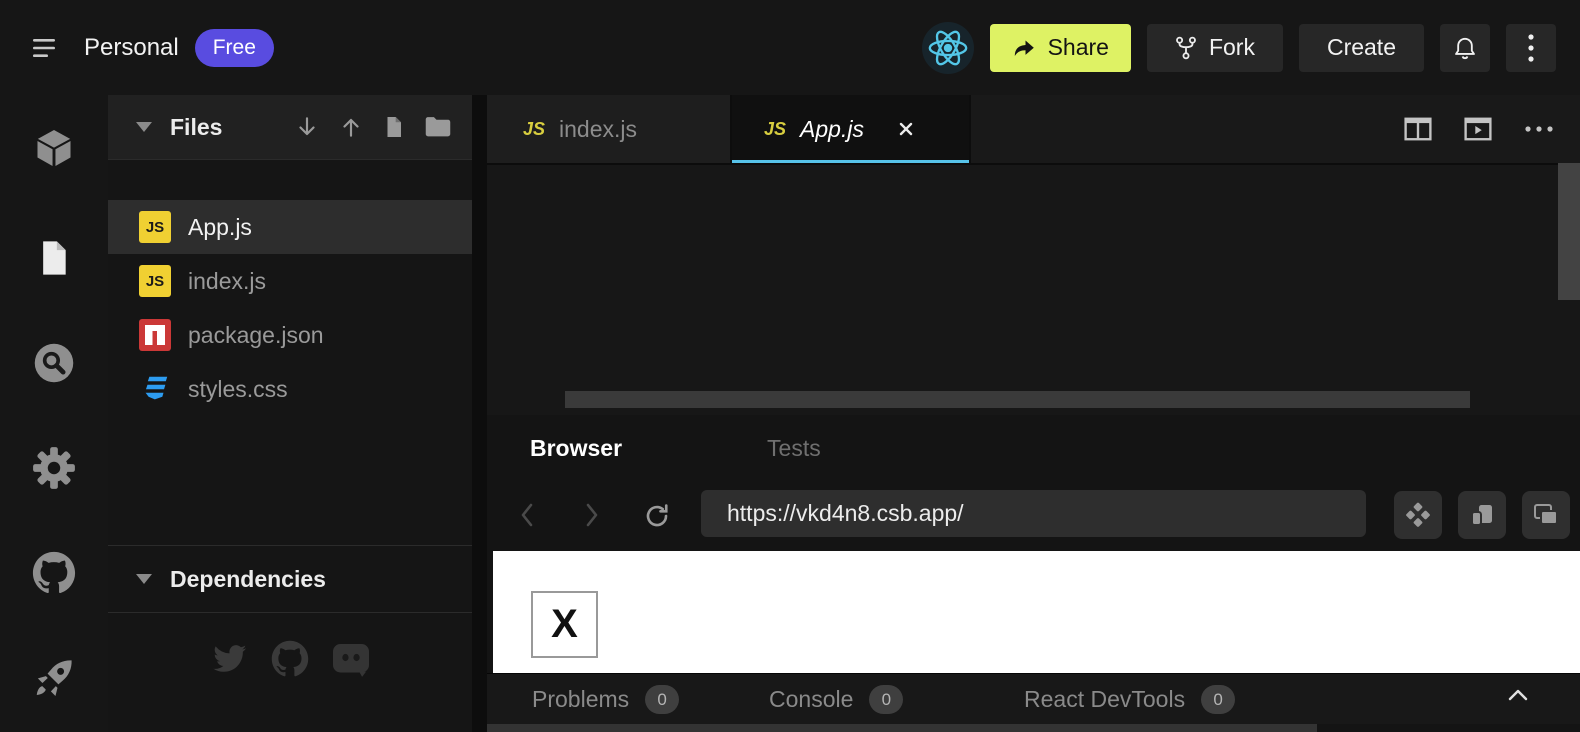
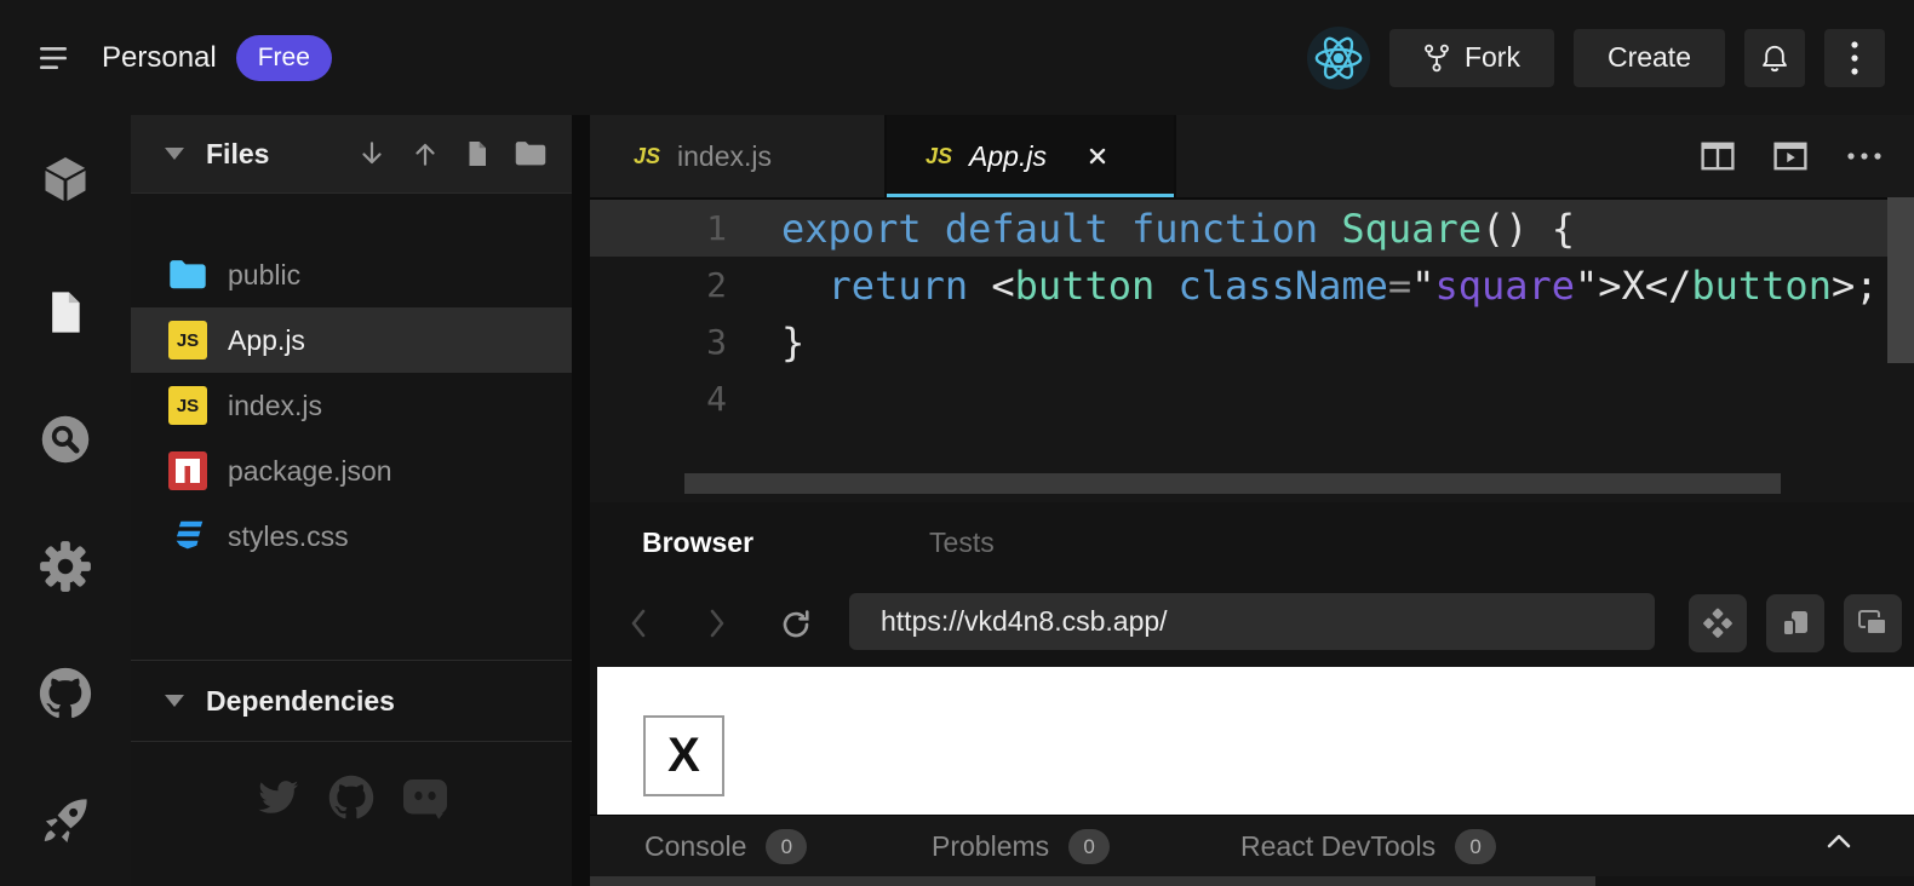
  Personal
  Free
- Share
  Fork
  Create
  Files
+ public
  JS
  App.js
  JS
  index.js
  package.json
  styles.css
  Dependencies
  JS
  index.js
  JS
  App.js
+ 1
+ export default function Square() {
+ 2
+ return <button className="square">X</button>;
+ 3
+ }
+ 4
  Browser
  Tests
  https://vkd4n8.csb.app/
  X
- Problems
+ Console
  0
- Console
+ Problems
  0
  React DevTools
  0
